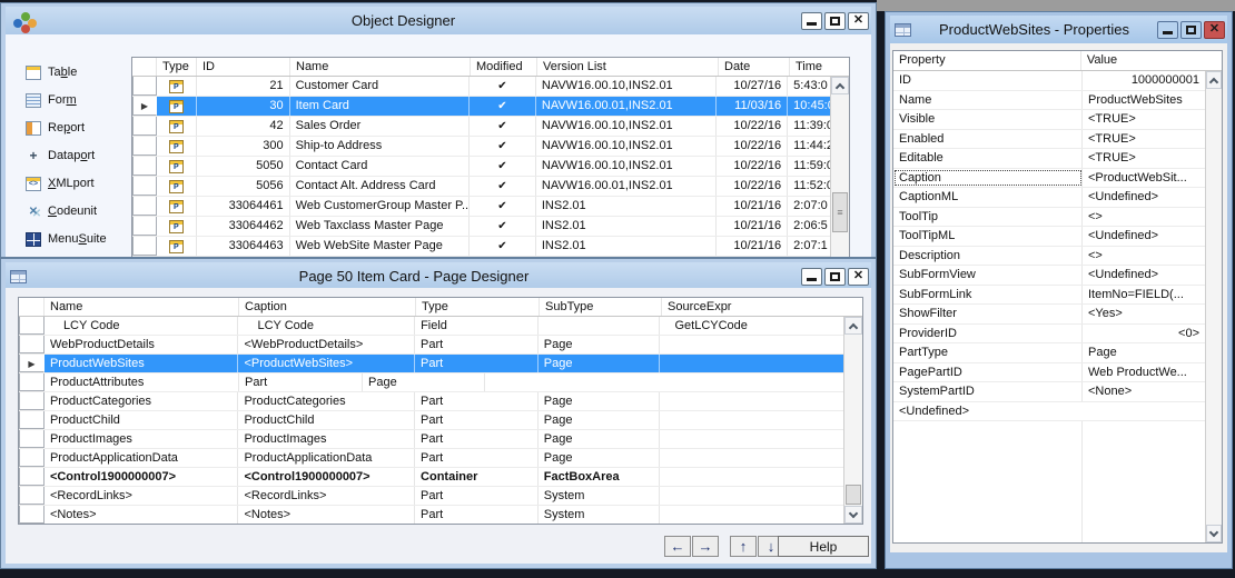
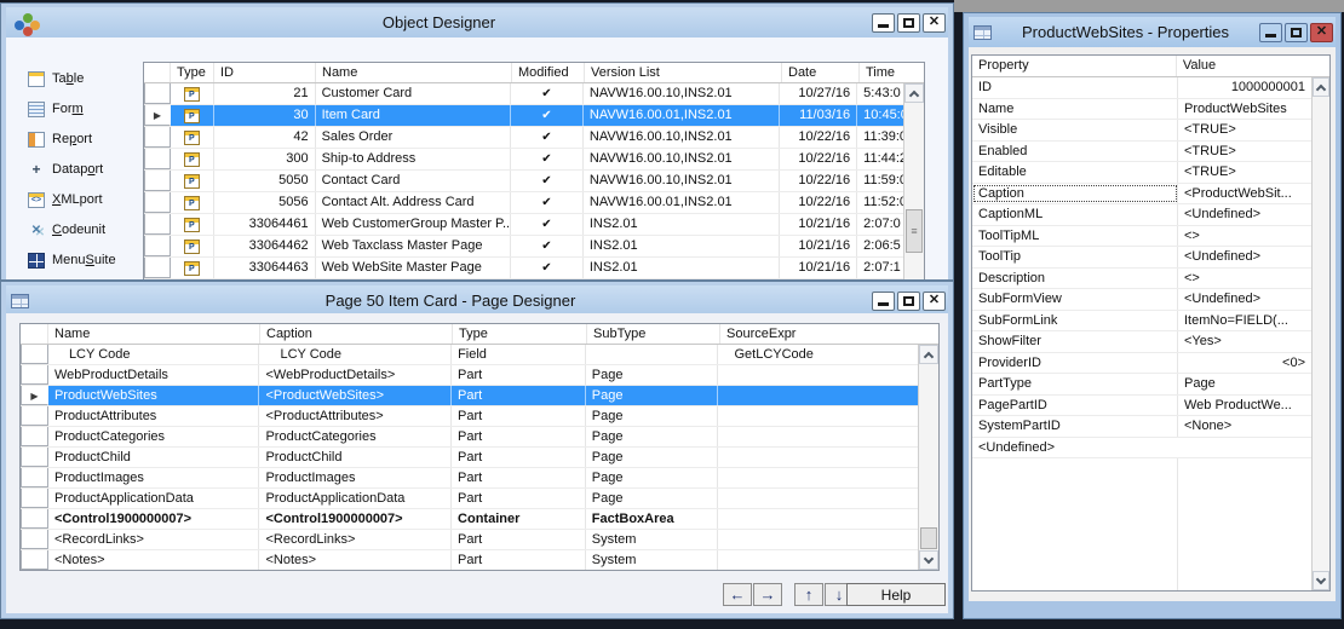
  Object Designer
  ✕
  Table
  Form
  Report
  +
  Dataport
  XMLport
  ✕
  Codeunit
  MenuSuite
  Type
  ID
  Name
  Modified
  Version List
  Date
  Time
  21
  Customer Card
  ✔
  NAVW16.00.10,INS2.01
  10/27/16
  5:43:0
  ▶
  30
  Item Card
  ✔
  NAVW16.00.01,INS2.01
  11/03/16
  10:45:
  42
  Sales Order
  ✔
  NAVW16.00.10,INS2.01
  10/22/16
  11:39:
  300
  Ship-to Address
  ✔
  NAVW16.00.10,INS2.01
  10/22/16
  11:44:
  5050
  Contact Card
  ✔
  NAVW16.00.10,INS2.01
  10/22/16
  11:59:
  5056
  Contact Alt. Address Card
  ✔
  NAVW16.00.01,INS2.01
  10/22/16
  11:52:
  33064461
  Web CustomerGroup Master P..
  ✔
  INS2.01
  10/21/16
  2:07:0
  33064462
  Web Taxclass Master Page
  ✔
  INS2.01
  10/21/16
  2:06:5
  33064463
  Web WebSite Master Page
  ✔
  INS2.01
  10/21/16
  2:07:1
  ≡
  Page 50 Item Card - Page Designer
  ✕
  Name
  Caption
  Type
  SubType
  SourceExpr
  LCY Code
  LCY Code
  Field
  GetLCYCode
  WebProductDetails
  <WebProductDetails>
  Part
  Page
  ▶
  ProductWebSites
  <ProductWebSites>
  Part
  Page
  ProductAttributes
+ <ProductAttributes>
  Part
  Page
  ProductCategories
  ProductCategories
  Part
  Page
  ProductChild
  ProductChild
  Part
  Page
  ProductImages
  ProductImages
  Part
  Page
  ProductApplicationData
  ProductApplicationData
  Part
  Page
  <Control1900000007>
  <Control1900000007>
  Container
  FactBoxArea
  <RecordLinks>
  <RecordLinks>
  Part
  System
  <Notes>
  <Notes>
  Part
  System
  ←
  →
  ↑
  ↓
  Help
  ProductWebSites - Properties
  ✕
  Property
  Value
  ID
  1000000001
  Name
  ProductWebSites
  Visible
  <TRUE>
  Enabled
  <TRUE>
  Editable
  <TRUE>
  Caption
  <ProductWebSit...
  CaptionML
  <Undefined>
- ToolTip
+ ToolTipML
  <>
- ToolTipML
+ ToolTip
  <Undefined>
  Description
  <>
  SubFormView
  <Undefined>
  SubFormLink
  ItemNo=FIELD(...
  ShowFilter
  <Yes>
  ProviderID
  <0>
  PartType
  Page
  PagePartID
  Web ProductWe...
  SystemPartID
  <None>
  <Undefined>
